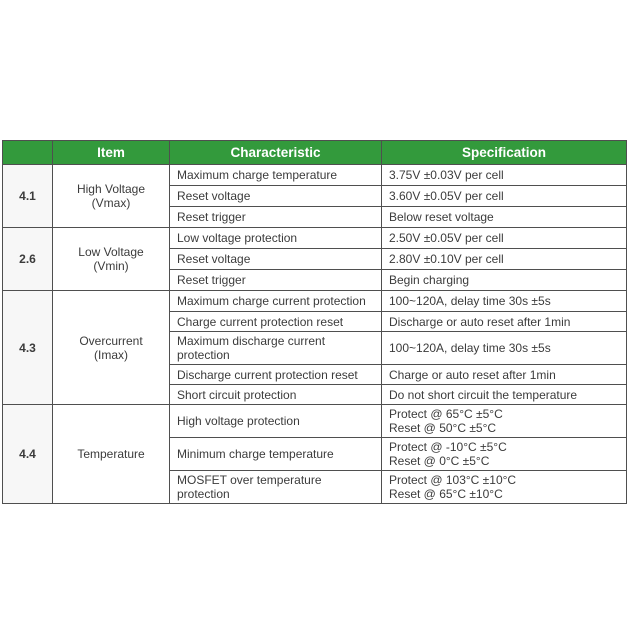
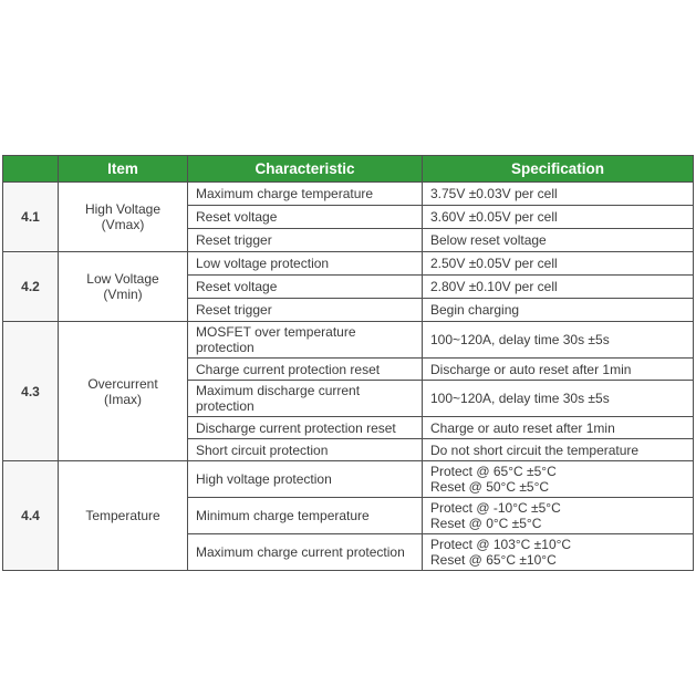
  	Item	Characteristic	Specification
  4.1	High Voltage (Vmax)	Maximum charge temperature	3.75V ±0.03V per cell
  Reset voltage	3.60V ±0.05V per cell
  Reset trigger	Below reset voltage
- 2.6	Low Voltage (Vmin)	Low voltage protection	2.50V ±0.05V per cell
+ 4.2	Low Voltage (Vmin)	Low voltage protection	2.50V ±0.05V per cell
  Reset voltage	2.80V ±0.10V per cell
  Reset trigger	Begin charging
- 4.3	Overcurrent (Imax)	Maximum charge current protection	100~120A, delay time 30s ±5s
+ 4.3	Overcurrent (Imax)	MOSFET over temperature protection	100~120A, delay time 30s ±5s
  Charge current protection reset	Discharge or auto reset after 1min
  Maximum discharge current protection	100~120A, delay time 30s ±5s
  Discharge current protection reset	Charge or auto reset after 1min
  Short circuit protection	Do not short circuit the temperature
  4.4	Temperature	High voltage protection	Protect @ 65°C ±5°C Reset @ 50°C ±5°C
  Minimum charge temperature	Protect @ -10°C ±5°C Reset @ 0°C ±5°C
- MOSFET over temperature protection	Protect @ 103°C ±10°C Reset @ 65°C ±10°C
+ Maximum charge current protection	Protect @ 103°C ±10°C Reset @ 65°C ±10°C
